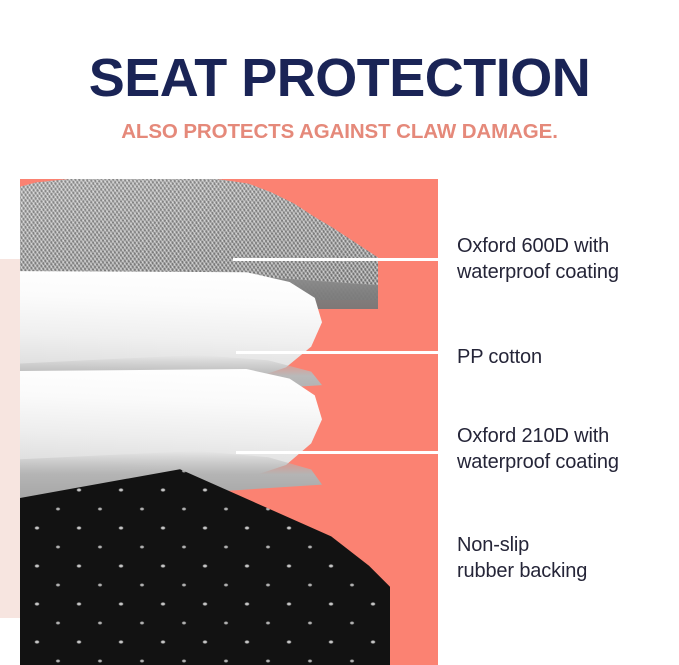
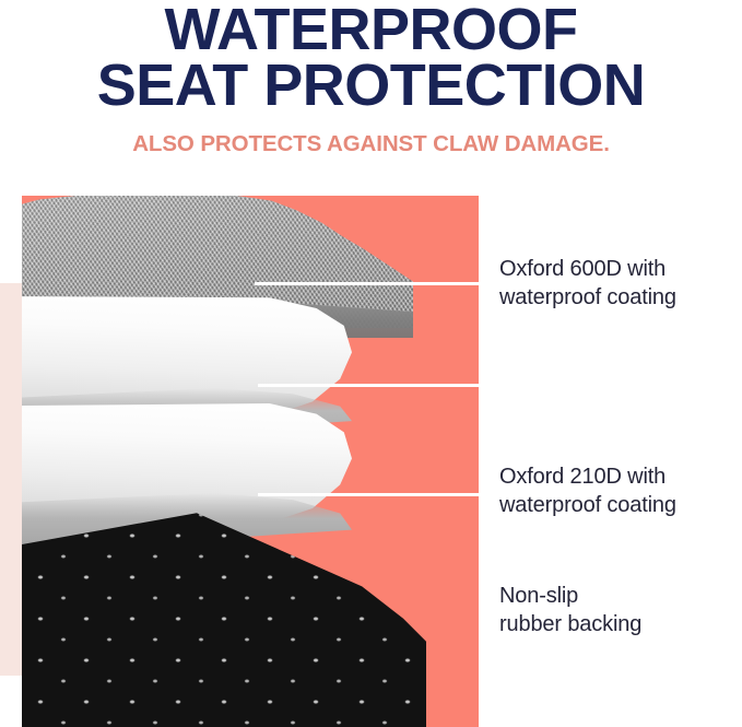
+ WATERPROOF
  SEAT PROTECTION
  ALSO PROTECTS AGAINST CLAW DAMAGE.
  Oxford 600D with
  waterproof coating
- PP cotton
  Oxford 210D with
  waterproof coating
  Non-slip
  rubber backing
